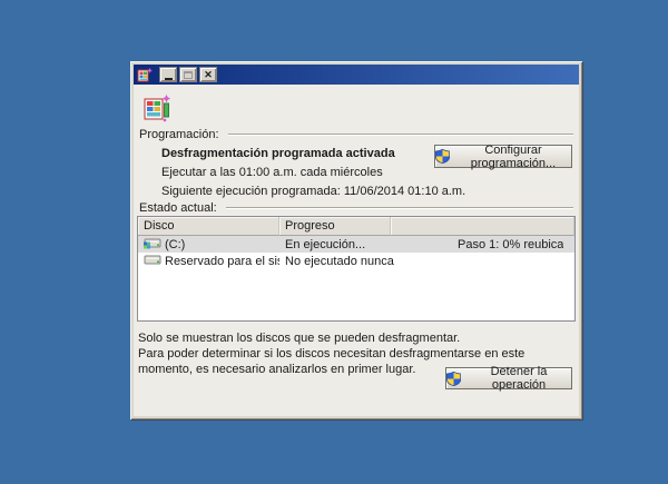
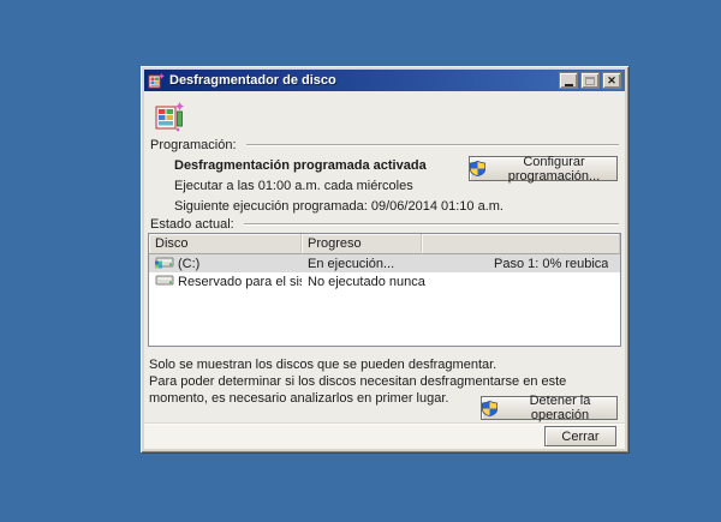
+ Desfragmentador de disco
  ✕
  Programación:
  Desfragmentación programada activada
  Ejecutar a las 01:00 a.m. cada miércoles
- Siguiente ejecución programada: 11/06/2014 01:10 a.m.
+ Siguiente ejecución programada: 09/06/2014 01:10 a.m.
  Configurar programación...
  Estado actual:
  Disco
  Progreso
  (C:)
  En ejecución...
  Paso 1: 0% reubica
  Reservado para el si
  No ejecutado nunca
  Solo se muestran los discos que se pueden desfragmentar.
  Para poder determinar si los discos necesitan desfragmentarse en este momento, es necesario analizarlos en primer lugar.
  Detener la operación
+ Cerrar
